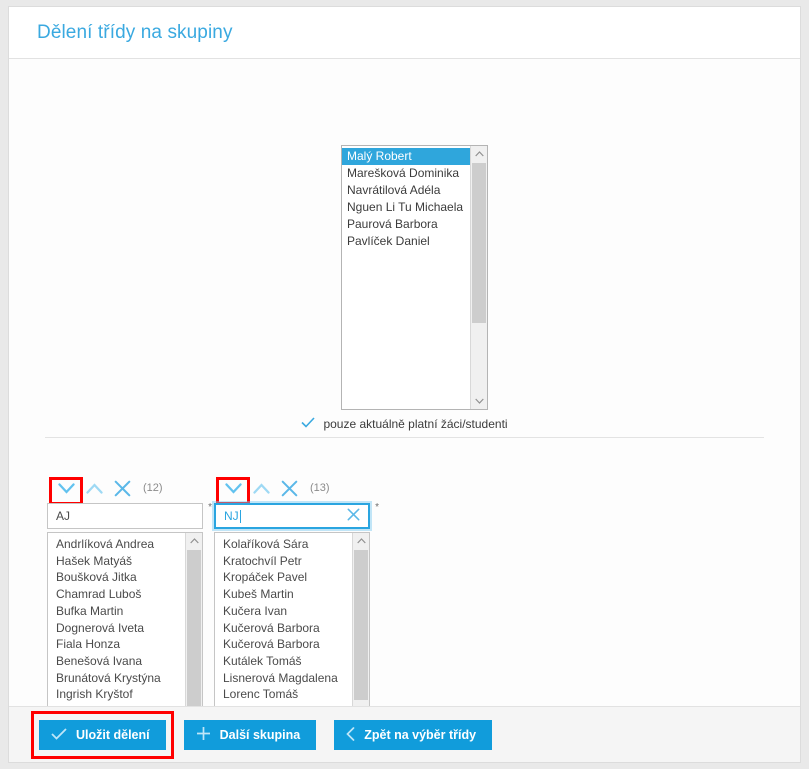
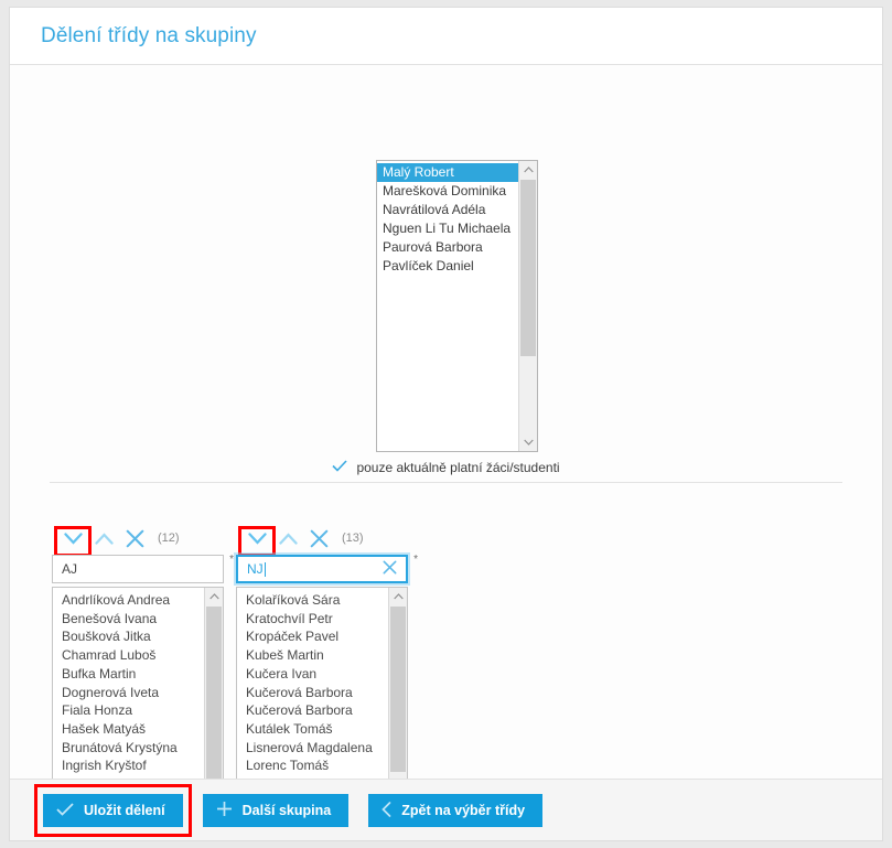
  Dělení třídy na skupiny
  Malý Robert
  Marešková Dominika
  Navrátilová Adéla
  Nguen Li Tu Michaela
  Paurová Barbora
  Pavlíček Daniel
  pouze aktuálně platní žáci/studenti
  (12)
  AJ
  *
  Andrlíková Andrea
- Hašek Matyáš
+ Benešová Ivana
  Boušková Jitka
  Chamrad Luboš
  Bufka Martin
  Dognerová Iveta
  Fiala Honza
- Benešová Ivana
+ Hašek Matyáš
  Brunátová Krystýna
  Ingrish Kryštof
  (13)
  NJ
  *
  Kolaříková Sára
  Kratochvíl Petr
  Kropáček Pavel
  Kubeš Martin
  Kučera Ivan
  Kučerová Barbora
  Kučerová Barbora
  Kutálek Tomáš
  Lisnerová Magdalena
  Lorenc Tomáš
  Uložit dělení
  Další skupina
  Zpět na výběr třídy
